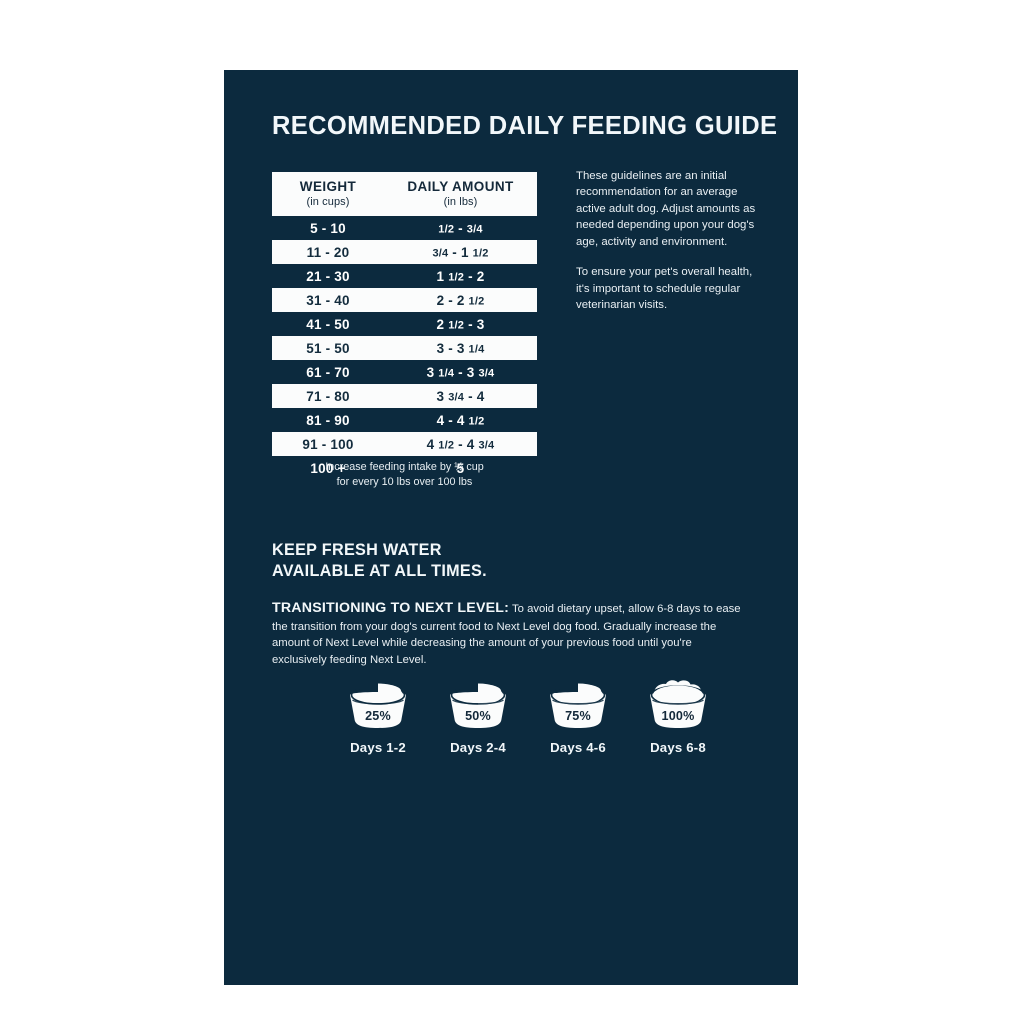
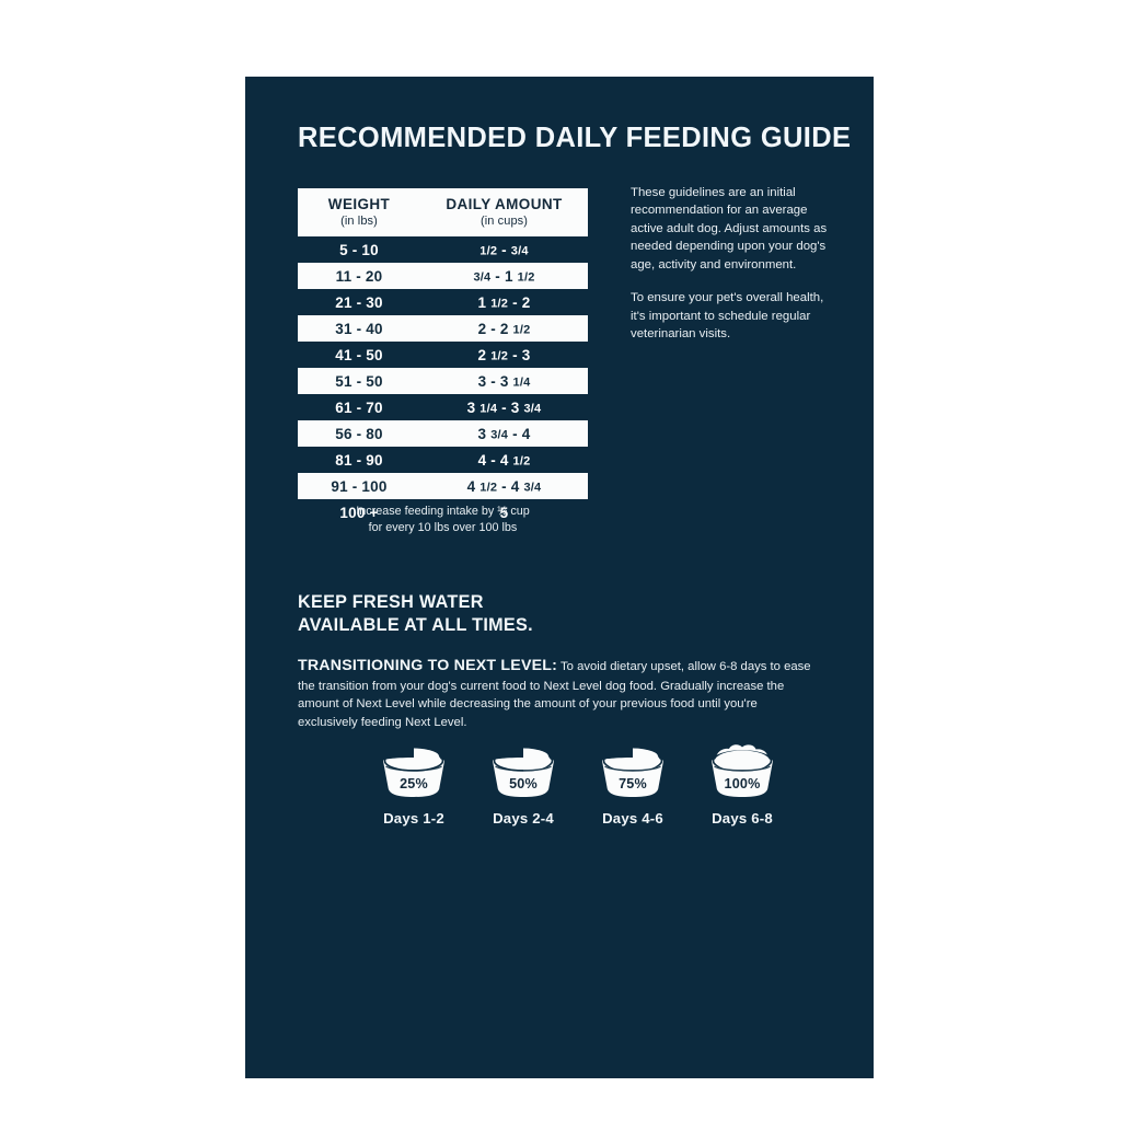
  RECOMMENDED DAILY FEEDING GUIDE
  WEIGHT
- (in cups)
+ (in lbs)
  DAILY AMOUNT
- (in lbs)
+ (in cups)
  5 - 10
  1/2 - 3/4
  11 - 20
  3/4 - 1 1/2
  21 - 30
  1 1/2 - 2
  31 - 40
  2 - 2 1/2
  41 - 50
  2 1/2 - 3
  51 - 50
  3 - 3 1/4
  61 - 70
  3 1/4 - 3 3/4
- 71 - 80
+ 56 - 80
  3 3/4 - 4
  81 - 90
  4 - 4 1/2
  91 - 100
  4 1/2 - 4 3/4
  100 +
  5
  Increase feeding intake by ½ cup
  for every 10 lbs over 100 lbs
  These guidelines are an initial recommendation for an average active adult dog. Adjust amounts as needed depending upon your dog's age, activity and environment.
  To ensure your pet's overall health, it's important to schedule regular veterinarian visits.
  KEEP FRESH WATER
  AVAILABLE AT ALL TIMES.
  TRANSITIONING TO NEXT LEVEL: To avoid dietary upset, allow 6-8 days to ease the transition from your dog's current food to Next Level dog food. Gradually increase the amount of Next Level while decreasing the amount of your previous food until you're exclusively feeding Next Level.
  25%
  Days 1-2
  50%
  Days 2-4
  75%
  Days 4-6
  100%
  Days 6-8
